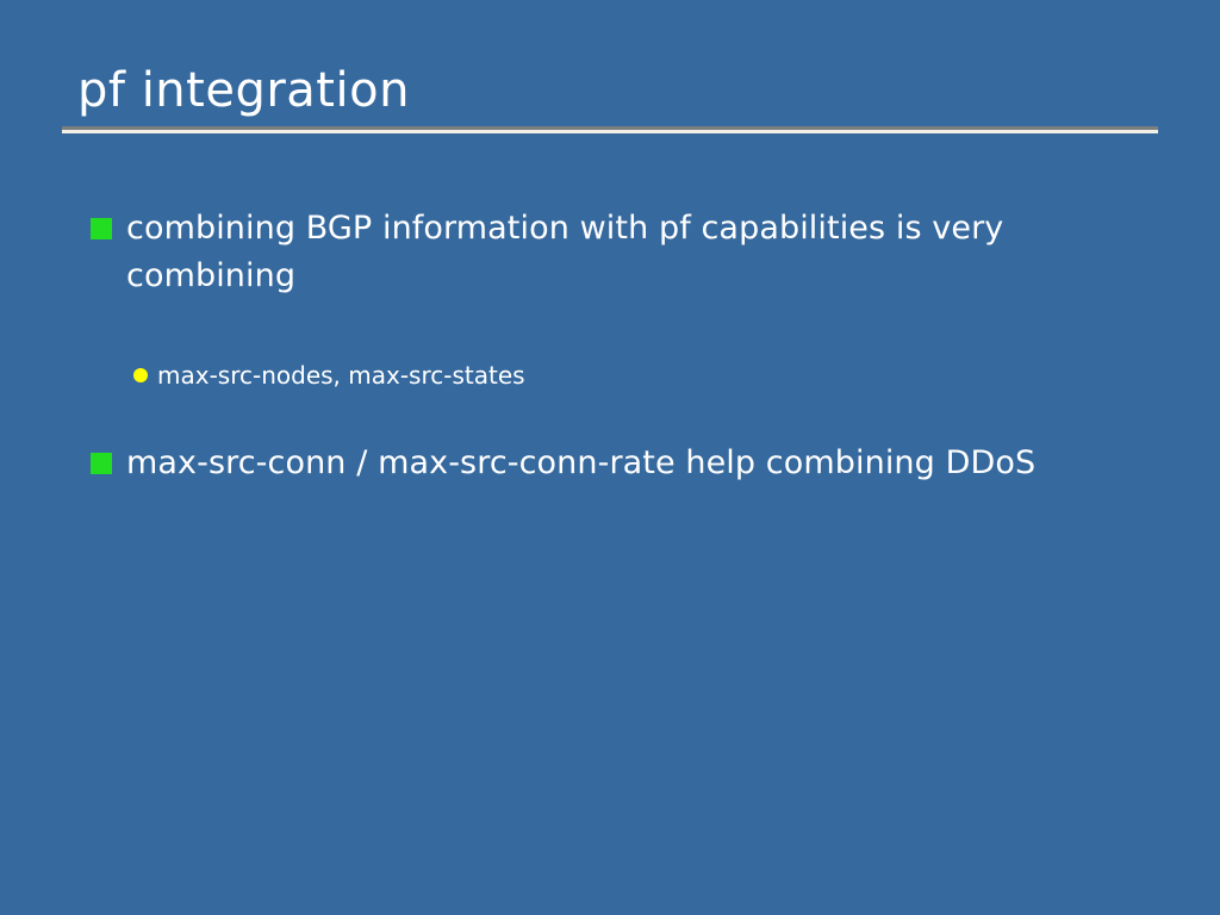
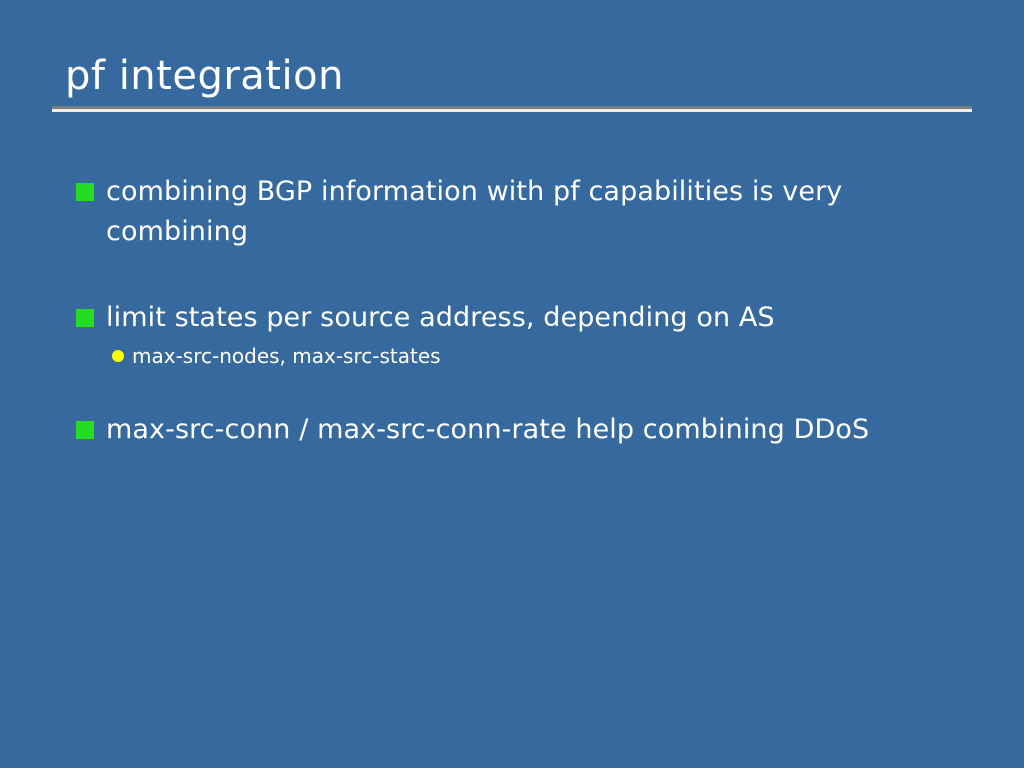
  pf integration
  combining BGP information with pf capabilities is very combining
+ limit states per source address, depending on AS
  max-src-nodes, max-src-states
  max-src-conn / max-src-conn-rate help combining DDoS
